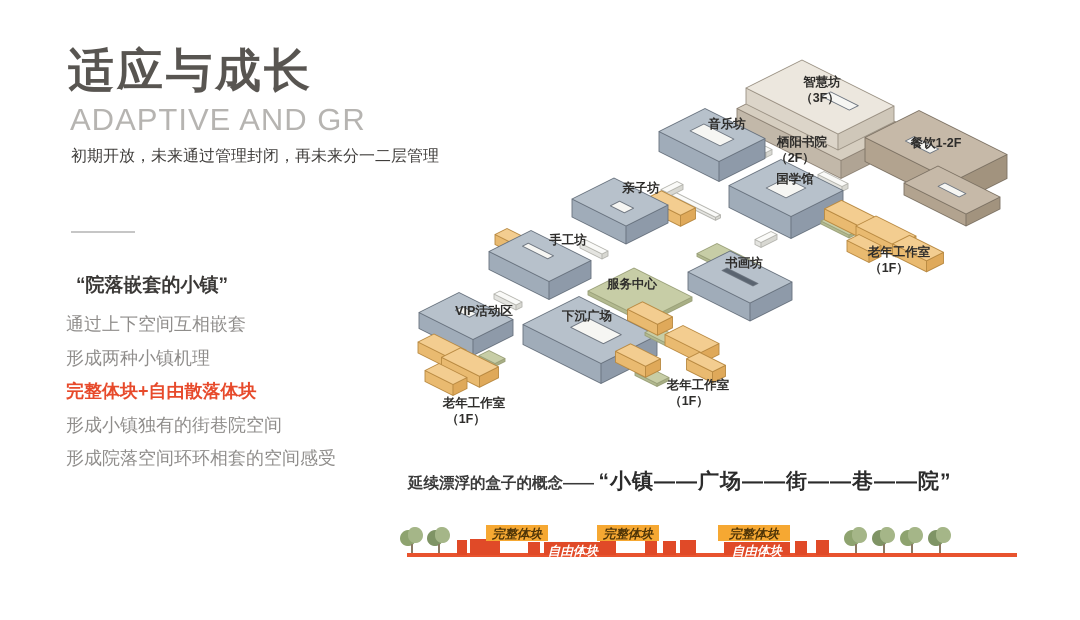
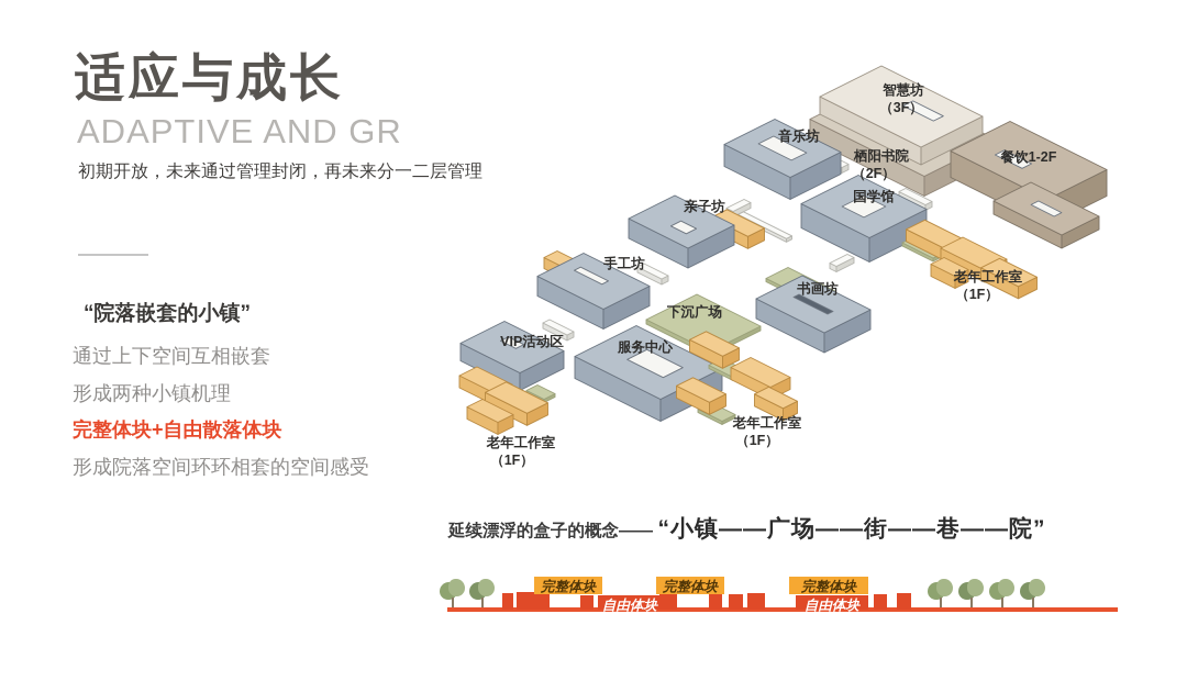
  适应与成长
  ADAPTIVE AND GR
  初期开放，未来通过管理封闭，再未来分一二层管理
  “院落嵌套的小镇”
  通过上下空间互相嵌套
  形成两种小镇机理
  完整体块+自由散落体块
- 形成小镇独有的街巷院空间
  形成院落空间环环相套的空间感受
  智慧坊
  （3F）
  音乐坊
  栖阳书院
  （2F）
  餐饮1-2F
  亲子坊
  国学馆
  手工坊
  书画坊
- 服务中心
+ 下沉广场
  VIP活动区
- 下沉广场
+ 服务中心
  老年工作室
  （1F）
  老年工作室
  （1F）
  老年工作室
  （1F）
  延续漂浮的盒子的概念—— “小镇——广场——街——巷——院”
  自由体块
  自由体块
  完整体块
  完整体块
  完整体块
